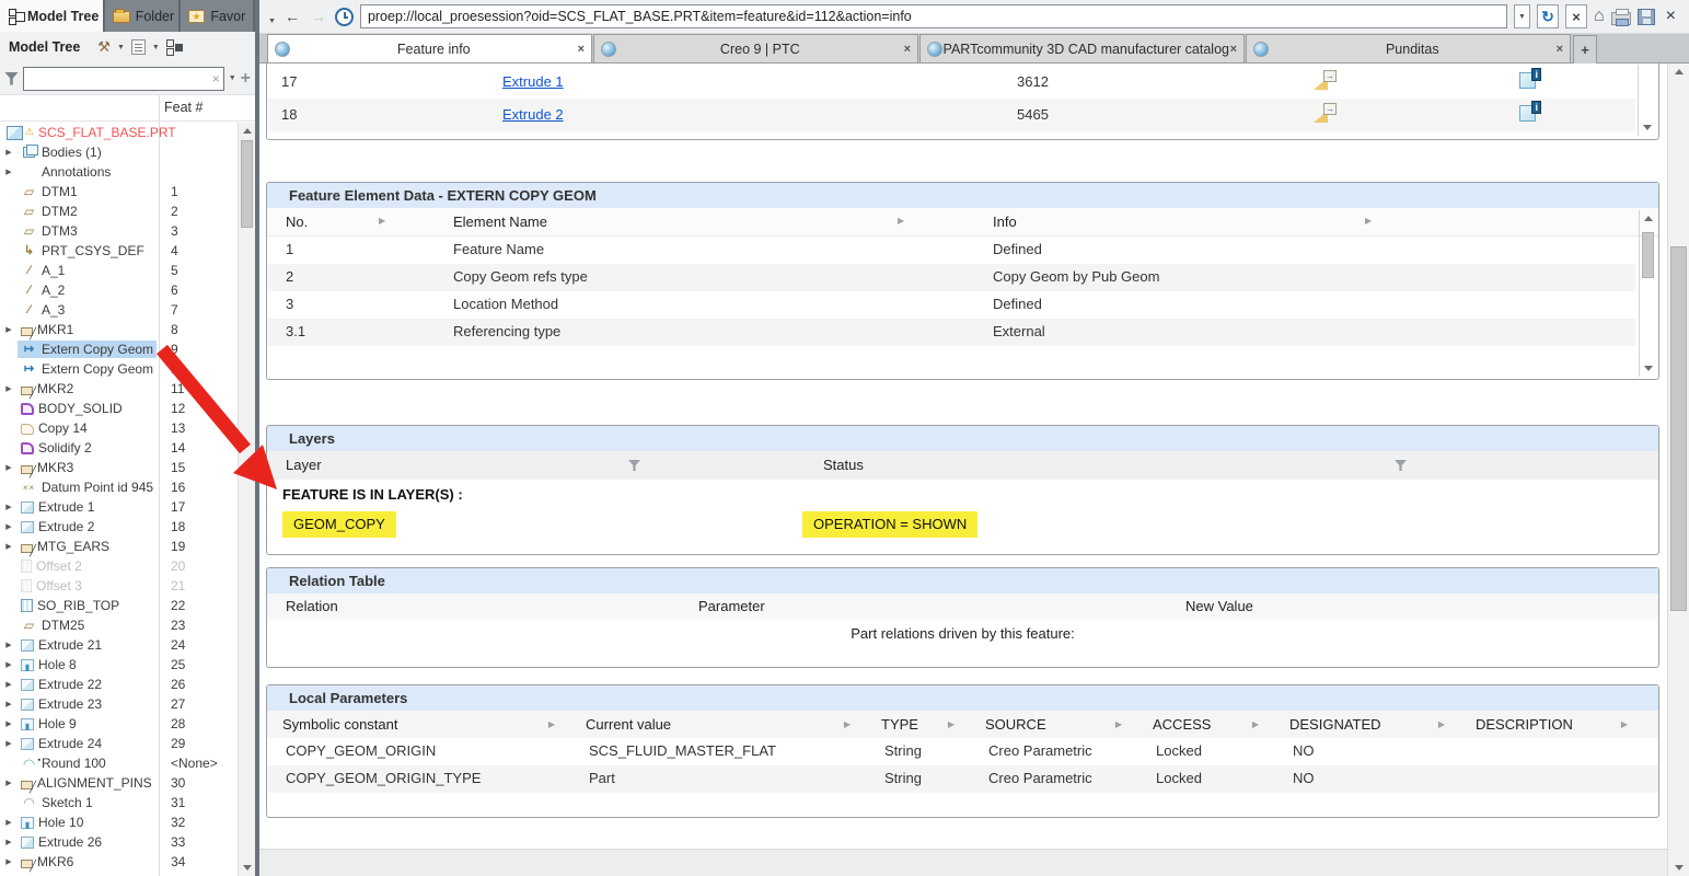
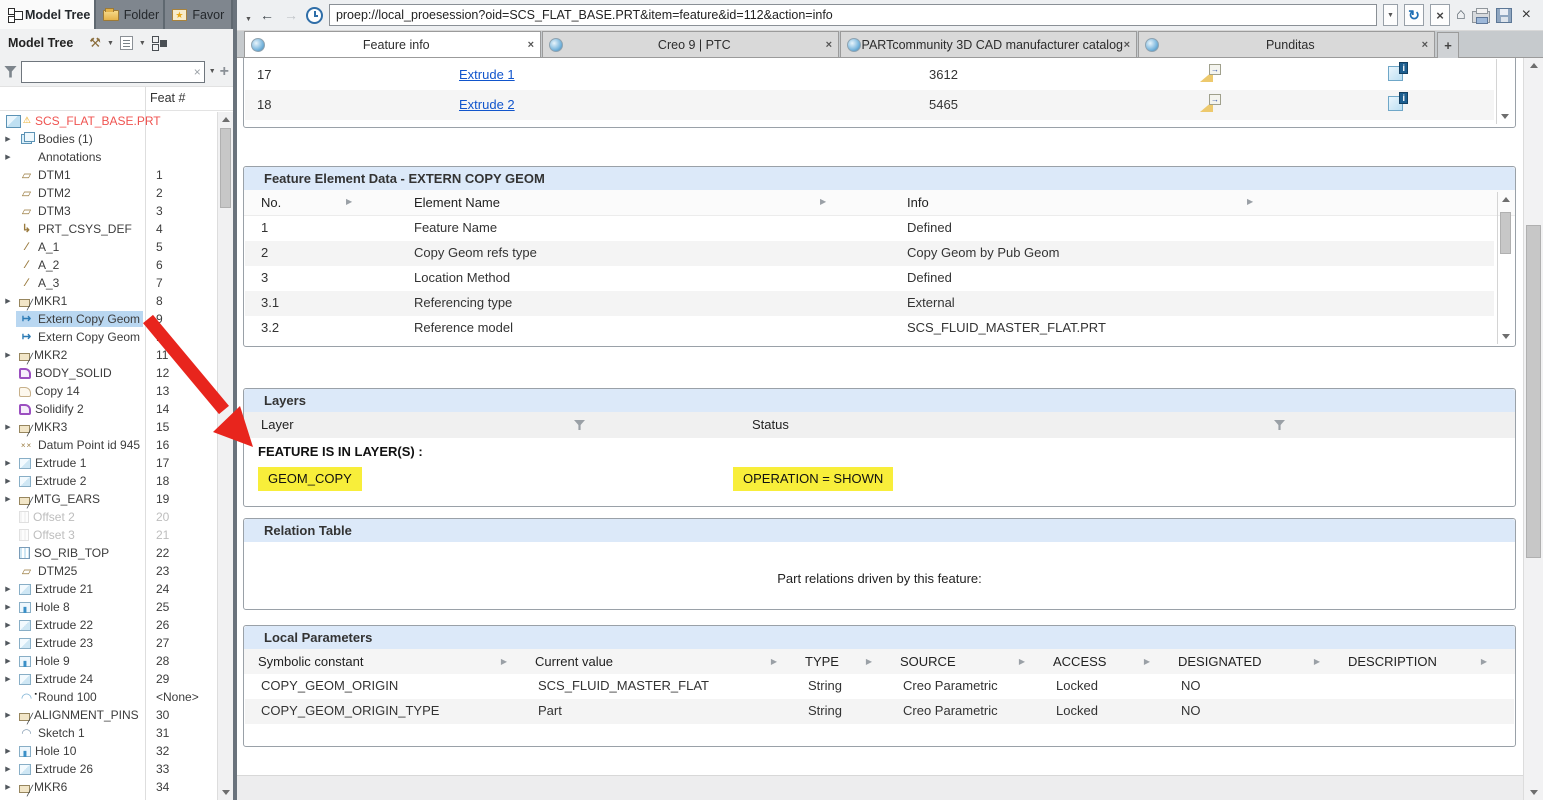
  Model Tree
  Folder
  Favor
  Model Tree
  ×
  +
  Feat #
  SCS_FLAT_BASE.PRT
  Bodies (1)
  Annotations
  DTM1
  1
  DTM2
  2
  DTM3
  3
  PRT_CSYS_DEF
  4
  A_1
  5
  A_2
  6
  A_3
  7
  MKR1
  8
  Extern Copy Geom
  9
  Extern Copy Geom
  MKR2
  11
  BODY_SOLID
  12
  Copy 14
  13
  Solidify 2
  14
  MKR3
  15
  Datum Point id 945
  16
  Extrude 1
  17
  Extrude 2
  18
  MTG_EARS
  19
  Offset 2
  20
  Offset 3
  21
  SO_RIB_TOP
  22
  DTM25
  23
  Extrude 21
  24
  Hole 8
  25
  Extrude 22
  26
  Extrude 23
  27
  Hole 9
  28
  Extrude 24
  29
  Round 100
  <None>
  ALIGNMENT_PINS
  30
  Sketch 1
  31
  Hole 10
  32
  Extrude 26
  33
  MKR6
  34
  ←
  →
  proep://local_proesession?oid=SCS_FLAT_BASE.PRT&item=feature&id=112&action=info
  ↻
  ×
  ⌂
  ×
  Feature info
  ×
  Creo 9 | PTC
  ×
  PARTcommunity 3D CAD manufacturer catalog
  ×
  Punditas
  ×
  +
  17
  Extrude 1
  3612
  18
  Extrude 2
  5465
  Feature Element Data - EXTERN COPY GEOM
  No.
  ▶
  Element Name
  ▶
  Info
  ▶
  1
  Feature Name
  Defined
  2
  Copy Geom refs type
  Copy Geom by Pub Geom
  3
  Location Method
  Defined
  3.1
  Referencing type
  External
+ 3.2
+ Reference model
+ SCS_FLUID_MASTER_FLAT.PRT
  Layers
  Layer
  Status
  FEATURE IS IN LAYER(S) :
  GEOM_COPY
  OPERATION = SHOWN
  Relation Table
- Relation
- Parameter
- New Value
  Part relations driven by this feature:
  Local Parameters
  Symbolic constant
  ▶
  Current value
  ▶
  TYPE
  ▶
  SOURCE
  ▶
  ACCESS
  ▶
  DESIGNATED
  ▶
  DESCRIPTION
  ▶
  COPY_GEOM_ORIGIN
  SCS_FLUID_MASTER_FLAT
  String
  Creo Parametric
  Locked
  NO
  COPY_GEOM_ORIGIN_TYPE
  Part
  String
  Creo Parametric
  Locked
  NO
